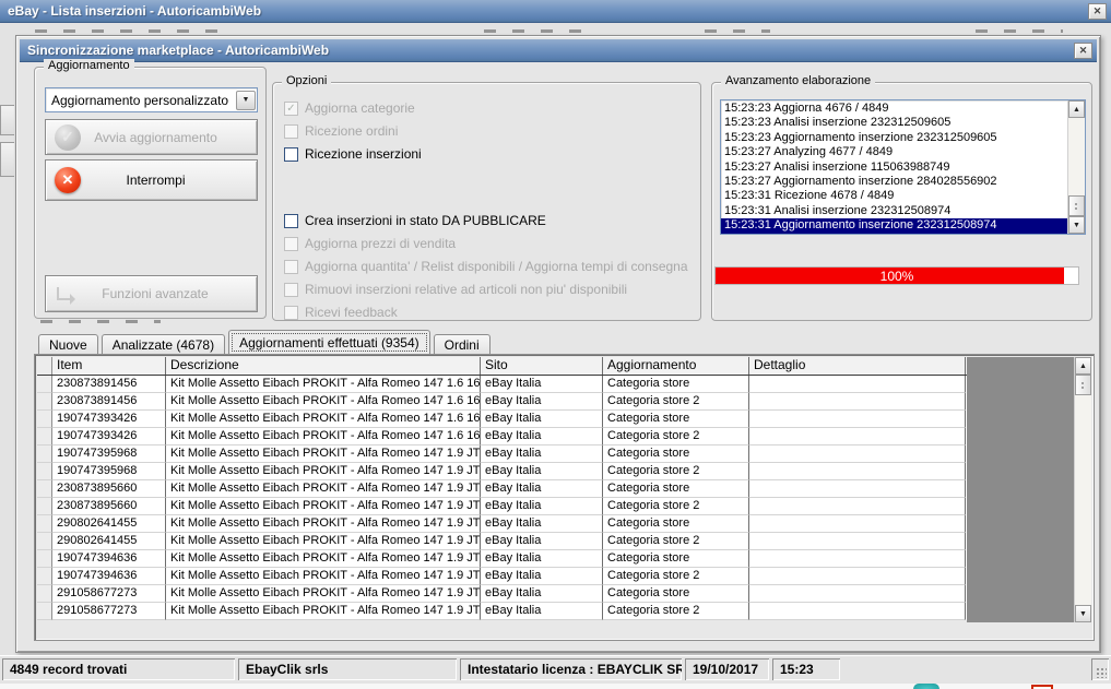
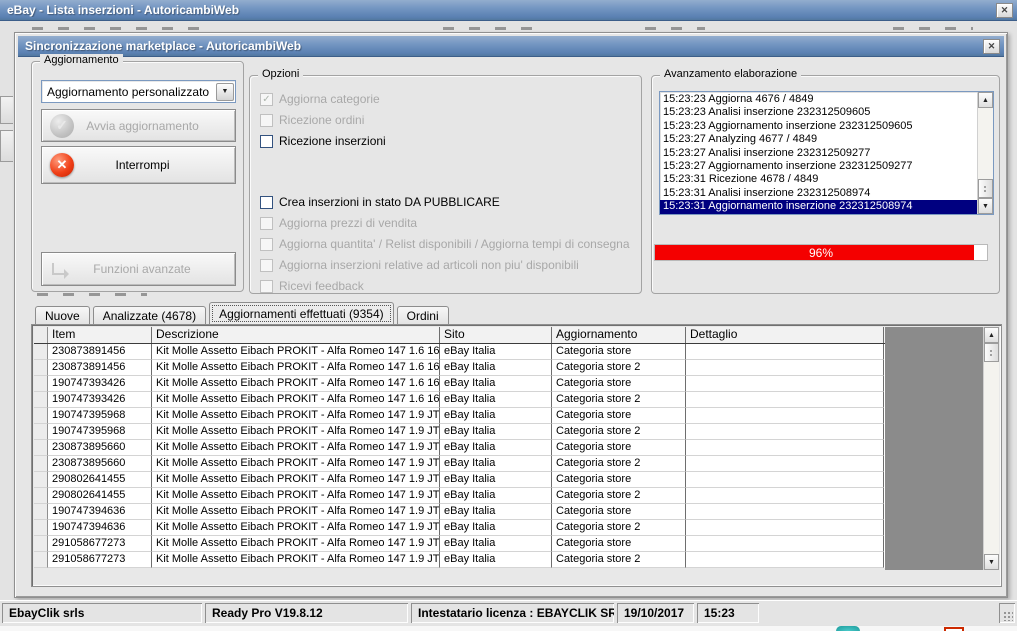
  eBay - Lista inserzioni - AutoricambiWeb
  ✕
  Sincronizzazione marketplace - AutoricambiWeb
  ✕
  Aggiornamento
  Aggiornamento personalizzato
  ✓
  Avvia aggiornamento
  ✕
  Interrompi
  Funzioni avanzate
  Opzioni
  ✓
  Aggiorna categorie
  Ricezione ordini
  Ricezione inserzioni
  Crea inserzioni in stato DA PUBBLICARE
  Aggiorna prezzi di vendita
  Aggiorna quantita' / Relist disponibili / Aggiorna tempi di consegna
- Rimuovi inserzioni relative ad articoli non piu' disponibili
+ Aggiorna inserzioni relative ad articoli non piu' disponibili
  Ricevi feedback
  Avanzamento elaborazione
  15:23:23 Aggiorna 4676 / 4849
  15:23:23 Analisi inserzione 232312509605
  15:23:23 Aggiornamento inserzione 232312509605
  15:23:27 Analyzing 4677 / 4849
- 15:23:27 Analisi inserzione 115063988749
+ 15:23:27 Analisi inserzione 232312509277
- 15:23:27 Aggiornamento inserzione 284028556902
+ 15:23:27 Aggiornamento inserzione 232312509277
  15:23:31 Ricezione 4678 / 4849
  15:23:31 Analisi inserzione 232312508974
  15:23:31 Aggiornamento inserzione 232312508974
- 100%
+ 96%
  Nuove
  Analizzate (4678)
  Aggiornamenti effettuati (9354)
  Ordini
  Item
  Descrizione
  Sito
  Aggiornamento
  Dettaglio
  230873891456
  Kit Molle Assetto Eibach PROKIT - Alfa Romeo 147 1.6 16
  eBay Italia
  Categoria store
  230873891456
  Kit Molle Assetto Eibach PROKIT - Alfa Romeo 147 1.6 16
  eBay Italia
  Categoria store 2
  190747393426
  Kit Molle Assetto Eibach PROKIT - Alfa Romeo 147 1.6 16
  eBay Italia
  Categoria store
  190747393426
  Kit Molle Assetto Eibach PROKIT - Alfa Romeo 147 1.6 16
  eBay Italia
  Categoria store 2
  190747395968
  Kit Molle Assetto Eibach PROKIT - Alfa Romeo 147 1.9 JT
  eBay Italia
  Categoria store
  190747395968
  Kit Molle Assetto Eibach PROKIT - Alfa Romeo 147 1.9 JT
  eBay Italia
  Categoria store 2
  230873895660
  Kit Molle Assetto Eibach PROKIT - Alfa Romeo 147 1.9 JT
  eBay Italia
  Categoria store
  230873895660
  Kit Molle Assetto Eibach PROKIT - Alfa Romeo 147 1.9 JT
  eBay Italia
  Categoria store 2
  290802641455
  Kit Molle Assetto Eibach PROKIT - Alfa Romeo 147 1.9 JT
  eBay Italia
  Categoria store
  290802641455
  Kit Molle Assetto Eibach PROKIT - Alfa Romeo 147 1.9 JT
  eBay Italia
  Categoria store 2
  190747394636
  Kit Molle Assetto Eibach PROKIT - Alfa Romeo 147 1.9 JT
  eBay Italia
  Categoria store
  190747394636
  Kit Molle Assetto Eibach PROKIT - Alfa Romeo 147 1.9 JT
  eBay Italia
  Categoria store 2
  291058677273
  Kit Molle Assetto Eibach PROKIT - Alfa Romeo 147 1.9 JT
  eBay Italia
  Categoria store
  291058677273
  Kit Molle Assetto Eibach PROKIT - Alfa Romeo 147 1.9 JT
  eBay Italia
  Categoria store 2
- 4849 record trovati
  EbayClik srls
+ Ready Pro V19.8.12
  Intestatario licenza : EBAYCLIK SR
  19/10/2017
  15:23
